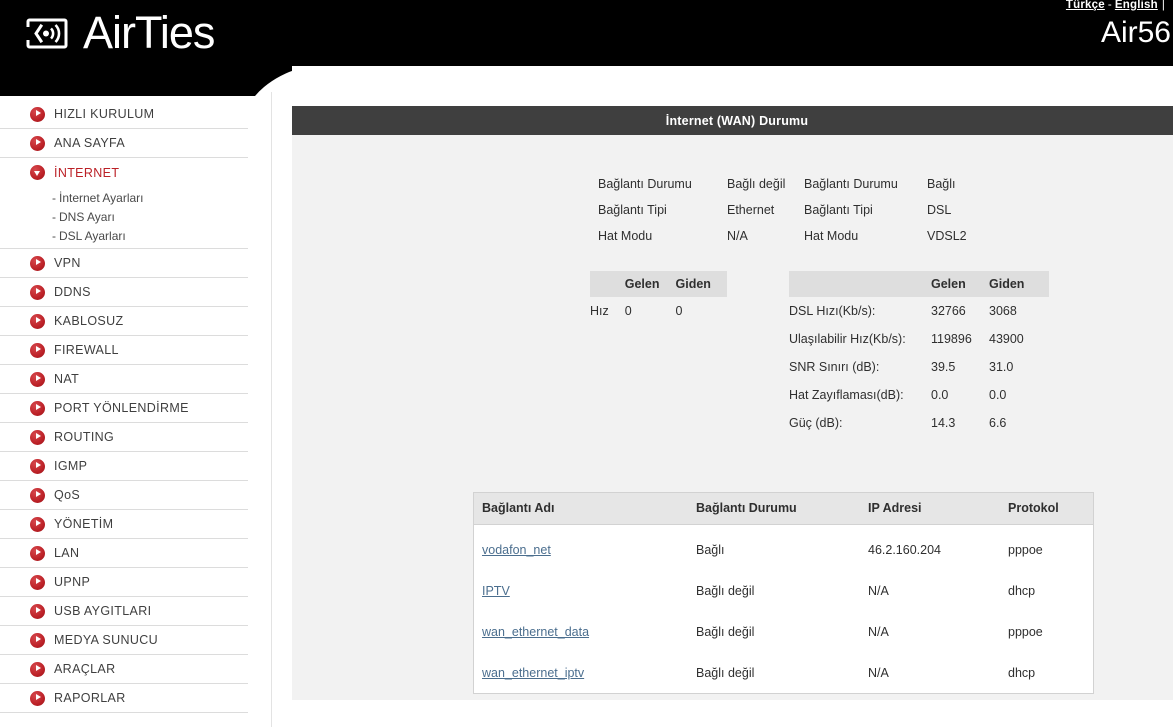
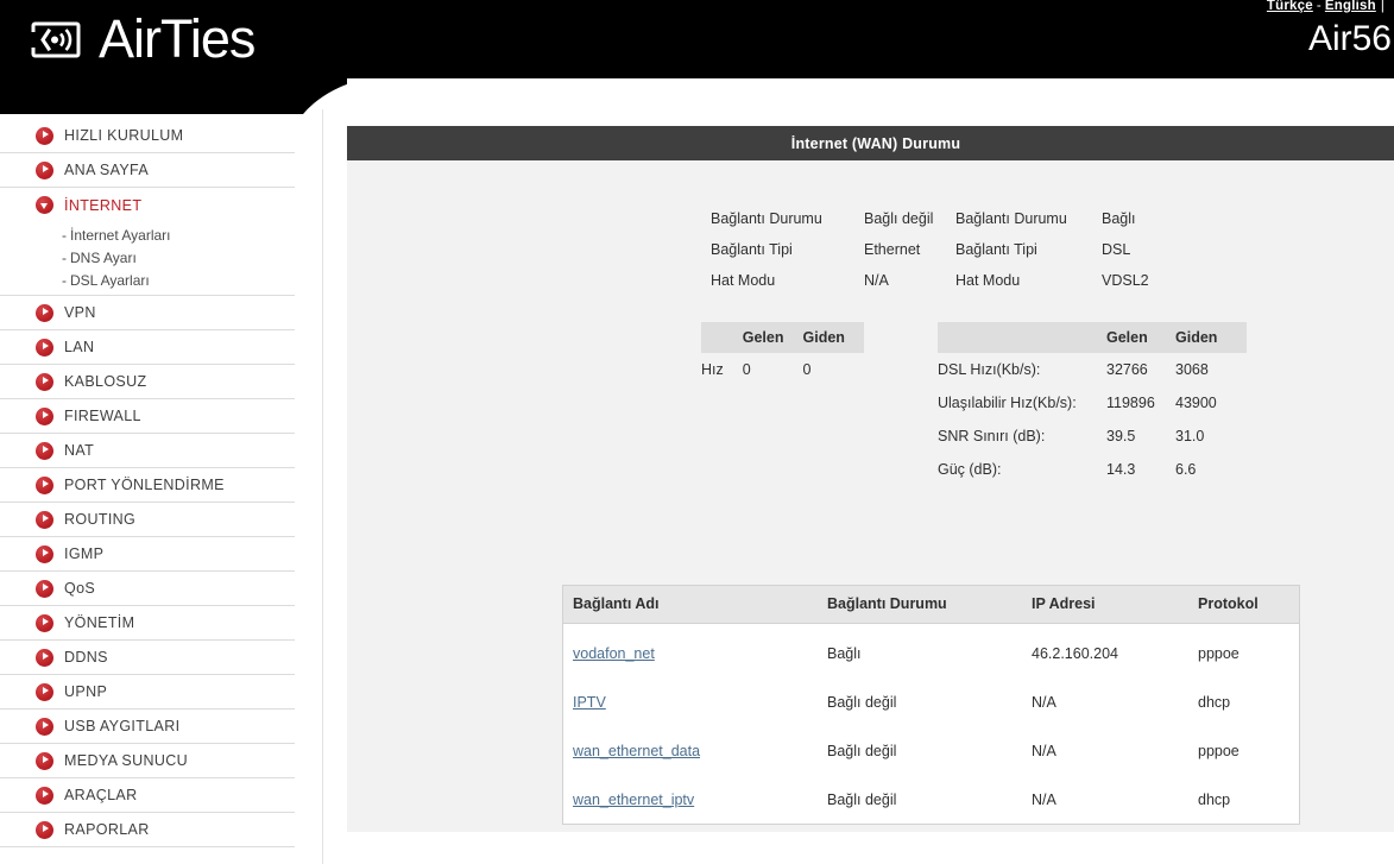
  AirTies
  Air56
  Türkçe - English |
  HIZLI KURULUM
  ANA SAYFA
  İNTERNET
  - İnternet Ayarları
  - DNS Ayarı
  - DSL Ayarları
  VPN
- DDNS
+ LAN
  KABLOSUZ
  FIREWALL
  NAT
  PORT YÖNLENDİRME
  ROUTING
  IGMP
  QoS
  YÖNETİM
- LAN
+ DDNS
  UPNP
  USB AYGITLARI
  MEDYA SUNUCU
  ARAÇLAR
  RAPORLAR
  İnternet (WAN) Durumu
  Bağlantı Durumu
  Bağlı değil
  Bağlantı Tipi
  Ethernet
  Hat Modu
  N/A
  Bağlantı Durumu
  Bağlı
  Bağlantı Tipi
  DSL
  Hat Modu
  VDSL2
  	Gelen	Giden
  Hız	0	0
  	Gelen	Giden
  DSL Hızı(Kb/s):	32766	3068
  Ulaşılabilir Hız(Kb/s):	119896	43900
  SNR Sınırı (dB):	39.5	31.0
- Hat Zayıflaması(dB):	0.0	0.0
  Güç (dB):	14.3	6.6
  Bağlantı Adı	Bağlantı Durumu	IP Adresi	Protokol
  vodafon_net	Bağlı	46.2.160.204	pppoe
  IPTV	Bağlı değil	N/A	dhcp
  wan_ethernet_data	Bağlı değil	N/A	pppoe
  wan_ethernet_iptv	Bağlı değil	N/A	dhcp
